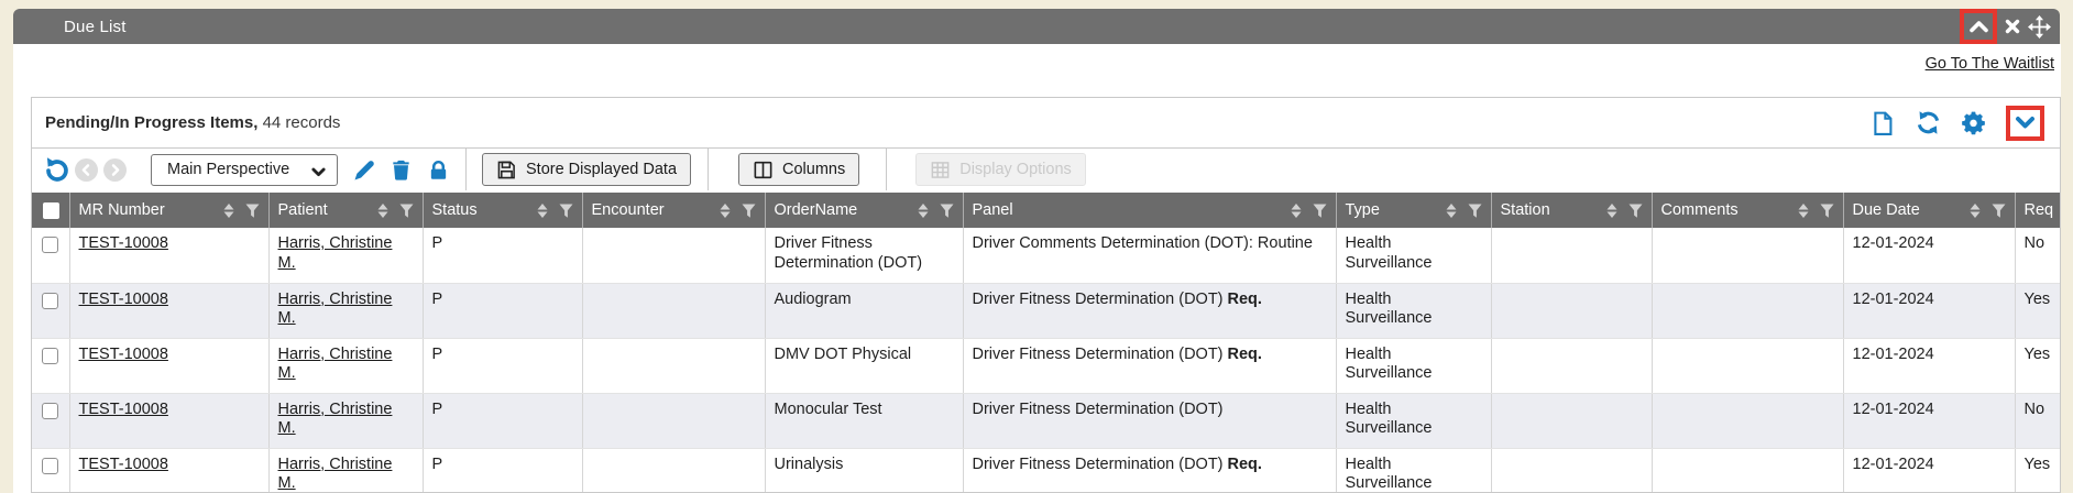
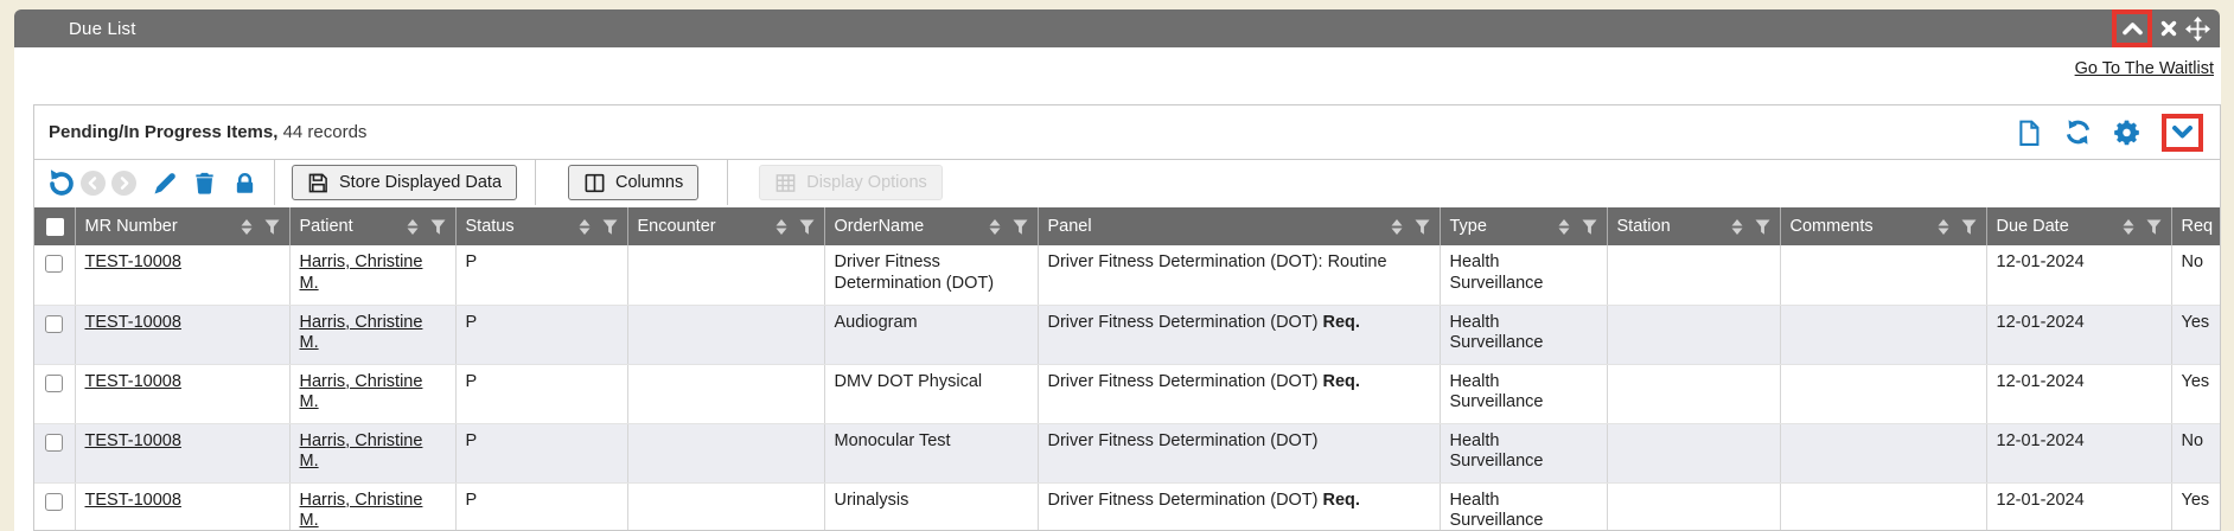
  Due List
  Go To The Waitlist
  Pending/In Progress Items, 44 records
- Main Perspective
  Store Displayed Data
  Columns
  Display Options
  	MR Number	Patient	Status	Encounter	OrderName	Panel	Type	Station	Comments	Due Date	Req
- 	TEST-10008	Harris, Christine M.	P		Driver Fitness Determination (DOT)	Driver Comments Determination (DOT): Routine	Health Surveillance			12-01-2024	No
+ 	TEST-10008	Harris, Christine M.	P		Driver Fitness Determination (DOT)	Driver Fitness Determination (DOT): Routine	Health Surveillance			12-01-2024	No
  	TEST-10008	Harris, Christine M.	P		Audiogram	Driver Fitness Determination (DOT) Req.	Health Surveillance			12-01-2024	Yes
  	TEST-10008	Harris, Christine M.	P		DMV DOT Physical	Driver Fitness Determination (DOT) Req.	Health Surveillance			12-01-2024	Yes
  	TEST-10008	Harris, Christine M.	P		Monocular Test	Driver Fitness Determination (DOT)	Health Surveillance			12-01-2024	No
  	TEST-10008	Harris, Christine M.	P		Urinalysis	Driver Fitness Determination (DOT) Req.	Health Surveillance			12-01-2024	Yes
